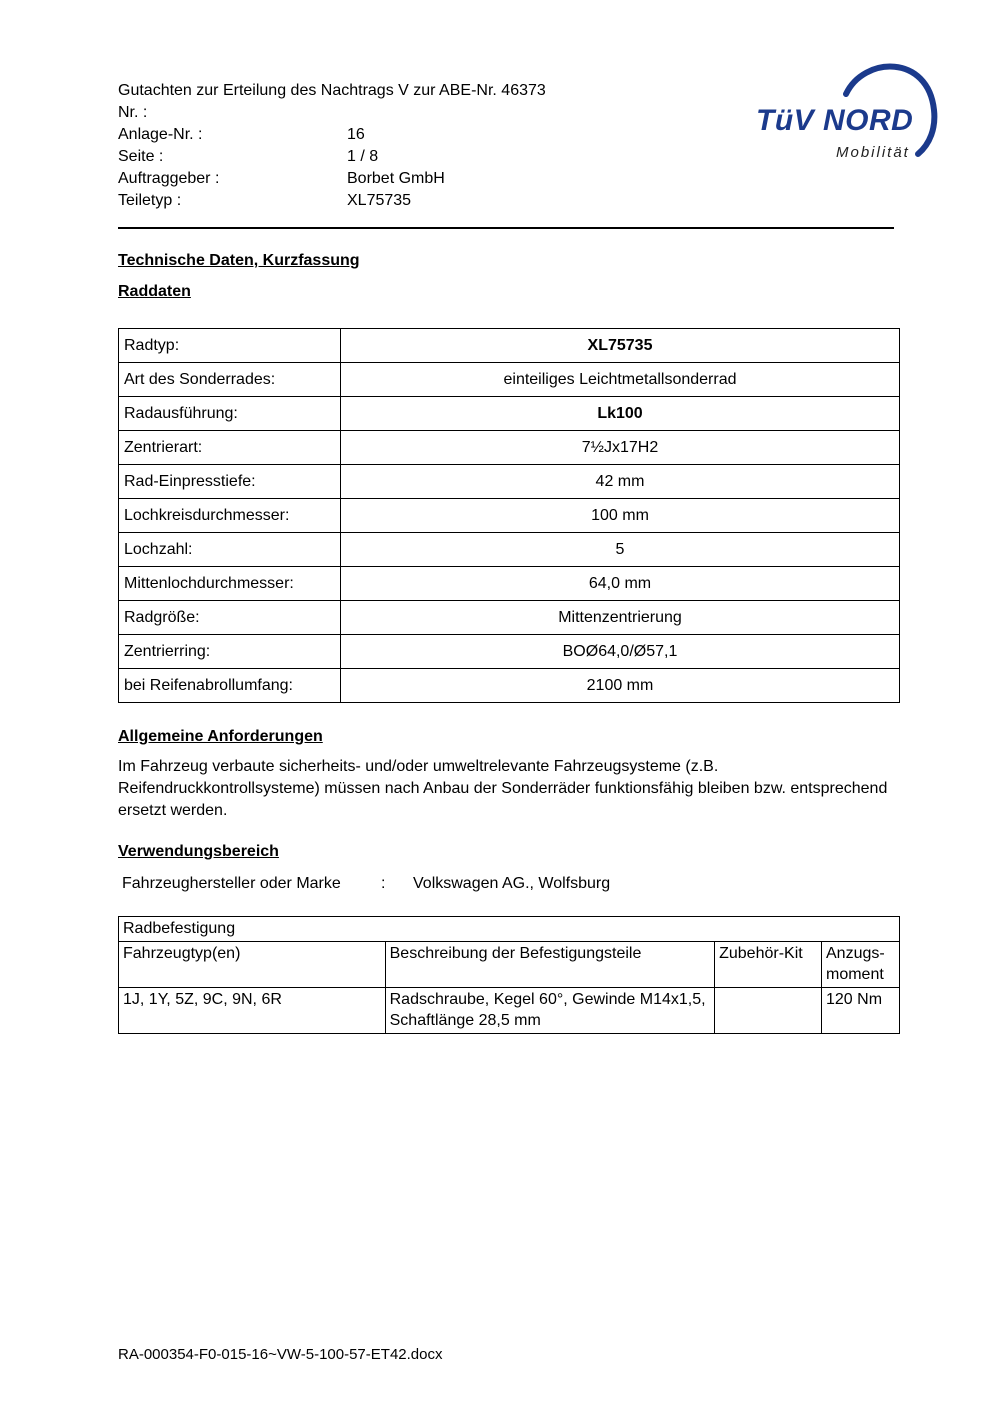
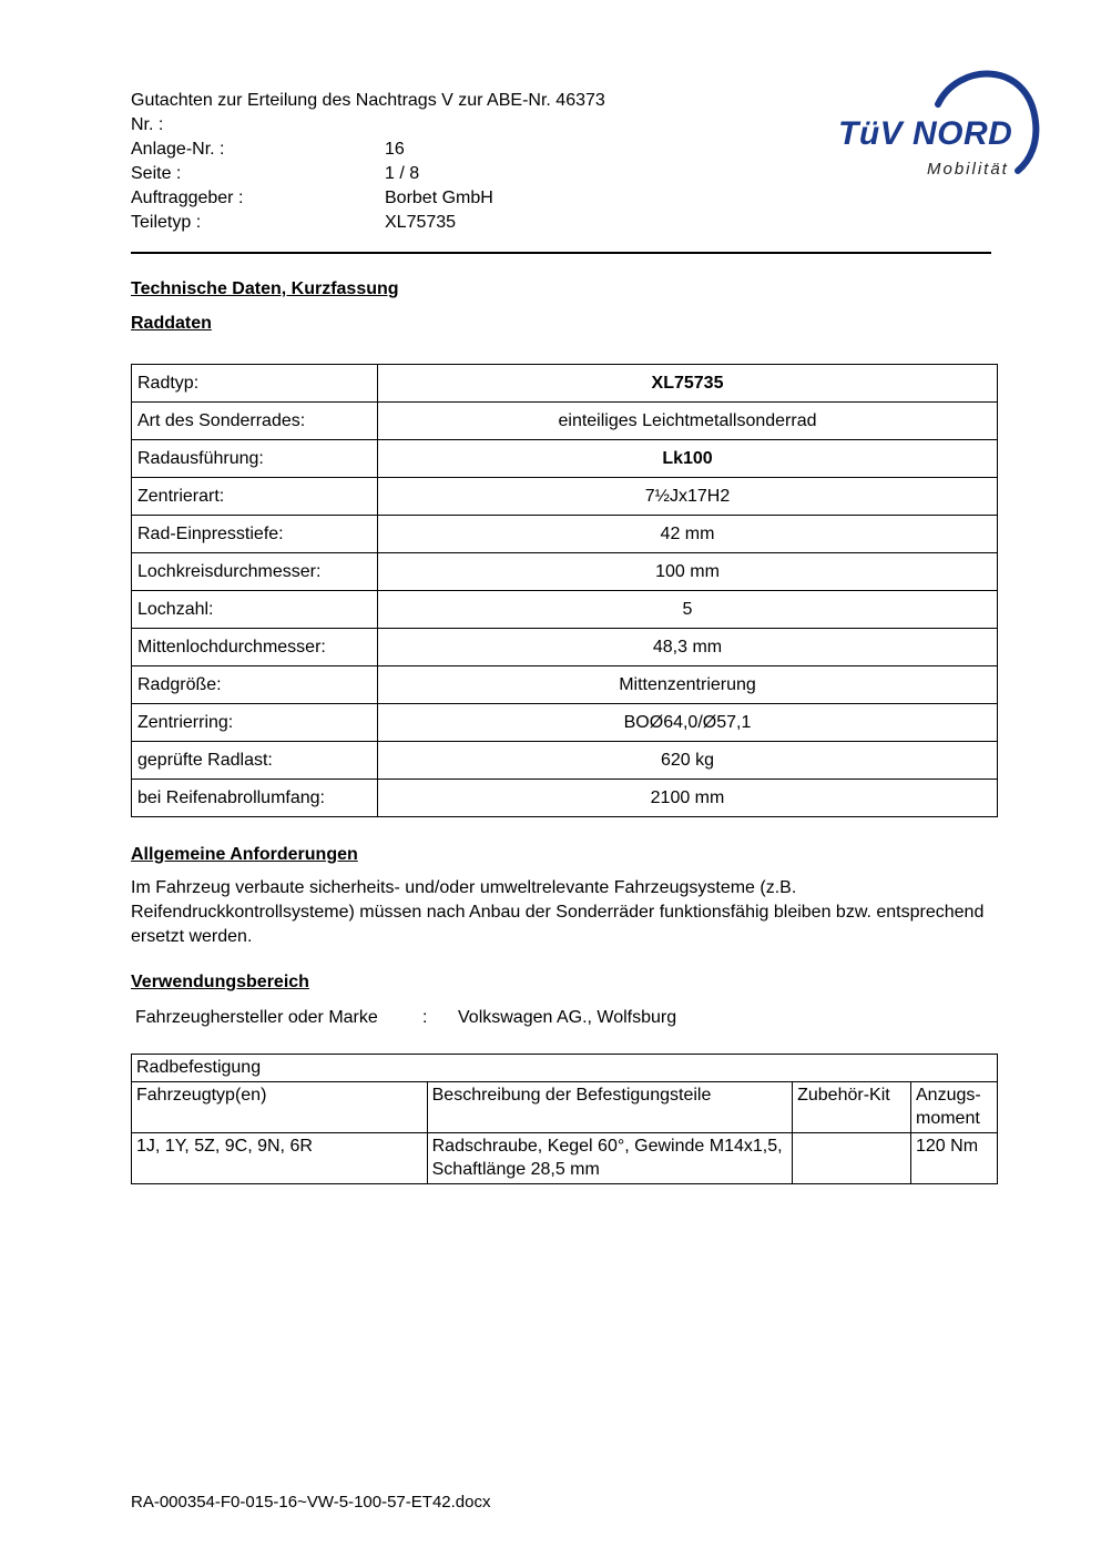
  TüV NORD
  Mobilität
  Gutachten zur Erteilung des Nachtrags V zur ABE-Nr. 46373
  Nr. :
  Anlage-Nr. :
  16
  Seite :
  1 / 8
  Auftraggeber :
  Borbet GmbH
  Teiletyp :
  XL75735
  Technische Daten, Kurzfassung
  Raddaten
  Radtyp:	XL75735
  Art des Sonderrades:	einteiliges Leichtmetallsonderrad
  Radausführung:	Lk100
  Zentrierart:	7½Jx17H2
  Rad-Einpresstiefe:	42 mm
  Lochkreisdurchmesser:	100 mm
  Lochzahl:	5
- Mittenlochdurchmesser:	64,0 mm
+ Mittenlochdurchmesser:	48,3 mm
  Radgröße:	Mittenzentrierung
  Zentrierring:	BOØ64,0/Ø57,1
+ geprüfte Radlast:	620 kg
  bei Reifenabrollumfang:	2100 mm
  Allgemeine Anforderungen
  Im Fahrzeug verbaute sicherheits- und/oder umweltrelevante Fahrzeugsysteme (z.B. Reifendruckkontrollsysteme) müssen nach Anbau der Sonderräder funktionsfähig bleiben bzw. entsprechend ersetzt werden.
  Verwendungsbereich
  Fahrzeughersteller oder Marke
  :
  Volkswagen AG., Wolfsburg
  Radbefestigung
  Fahrzeugtyp(en)	Beschreibung der Befestigungsteile	Zubehör-Kit	Anzugs-moment
  1J, 1Y, 5Z, 9C, 9N, 6R	Radschraube, Kegel 60°, Gewinde M14x1,5, Schaftlänge 28,5 mm		120 Nm
  RA-000354-F0-015-16~VW-5-100-57-ET42.docx
